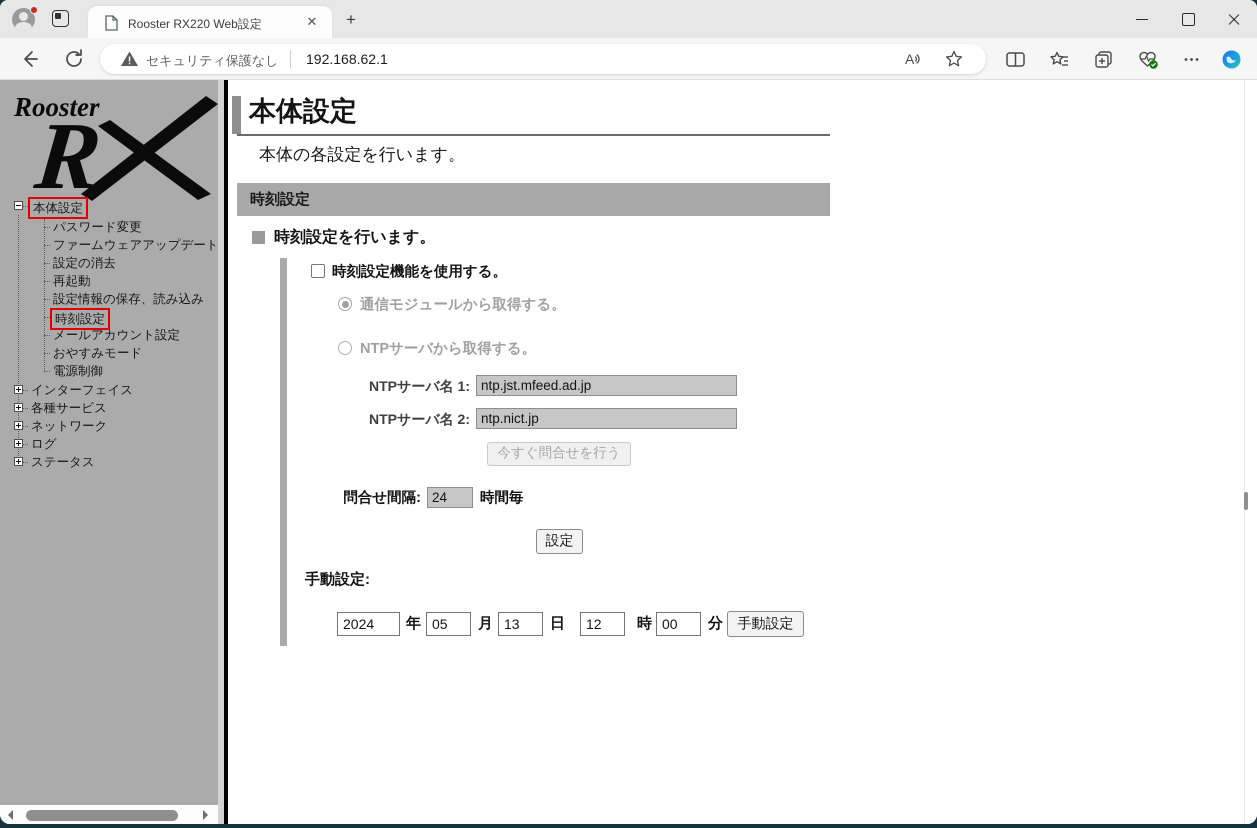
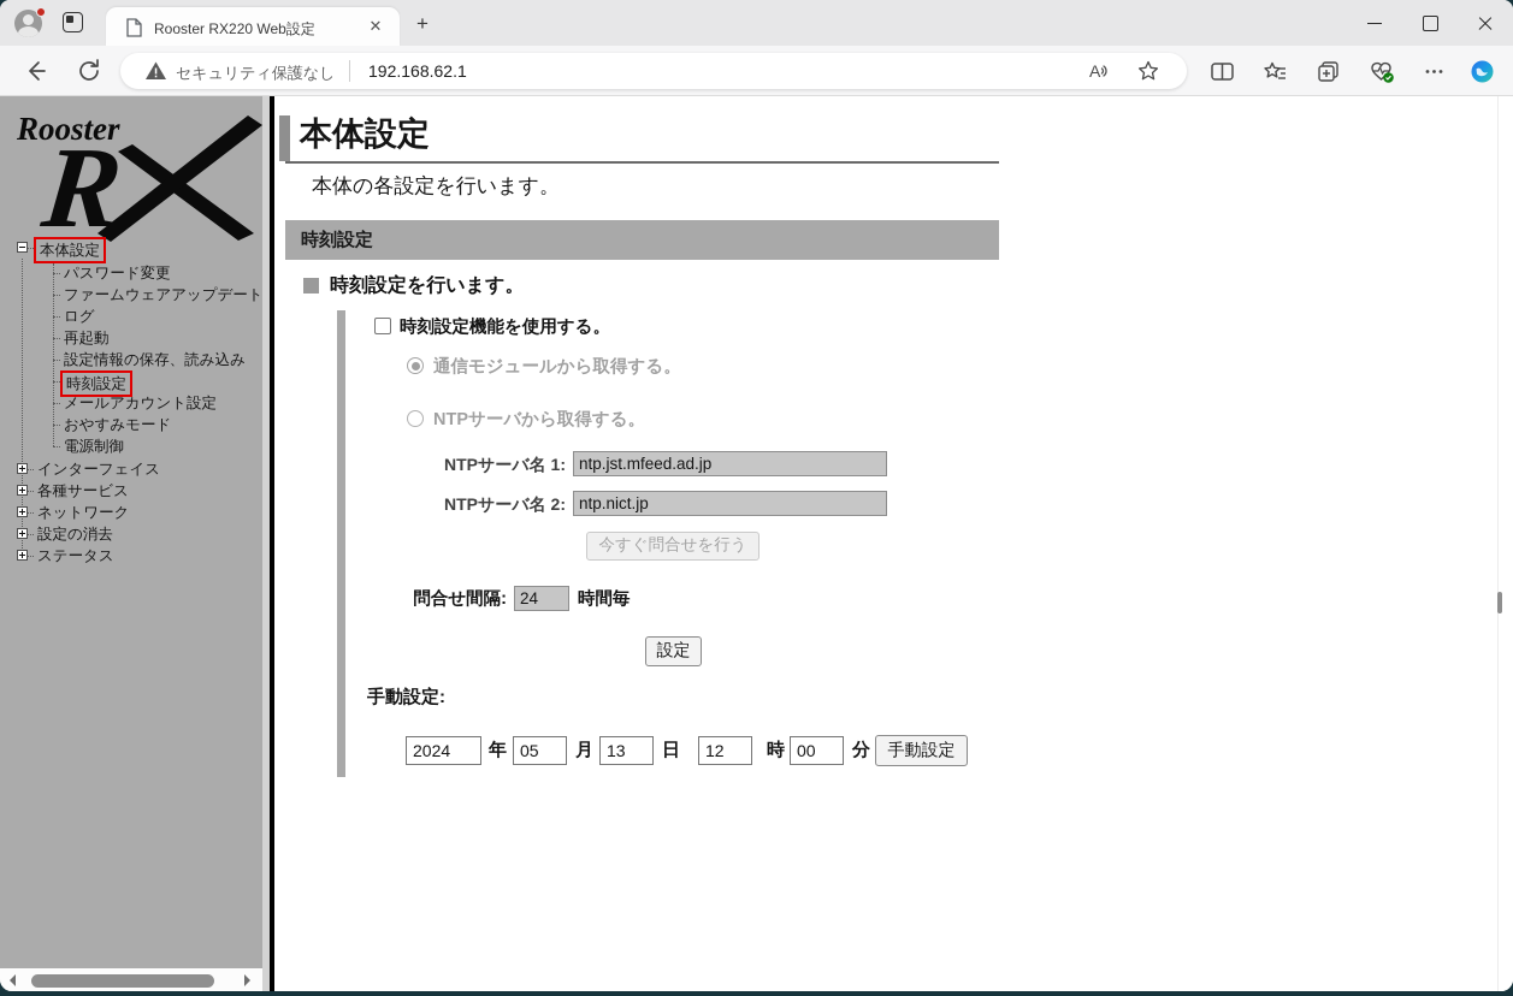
  Rooster RX220 Web設定
  ✕
  +
  セキュリティ保護なし
  192.168.62.1
  A
  Rooster
  本体設定
  パスワード変更
  ファームウェアアップデート
- 設定の消去
+ ログ
  再起動
  設定情報の保存、読み込み
  時刻設定
  メールアカウント設定
  おやすみモード
  電源制御
  インターフェイス
  各種サービス
  ネットワーク
- ログ
+ 設定の消去
  ステータス
  本体設定
  本体の各設定を行います。
  時刻設定
  時刻設定を行います。
  時刻設定機能を使用する。
  通信モジュールから取得する。
  NTPサーバから取得する。
  NTPサーバ名 1:
  ntp.jst.mfeed.ad.jp
  NTPサーバ名 2:
  ntp.nict.jp
  今すぐ問合せを行う
  問合せ間隔:
  24
  時間毎
  設定
  手動設定:
  2024
  年
  05
  月
  13
  日
  12
  時
  00
  分
  手動設定
